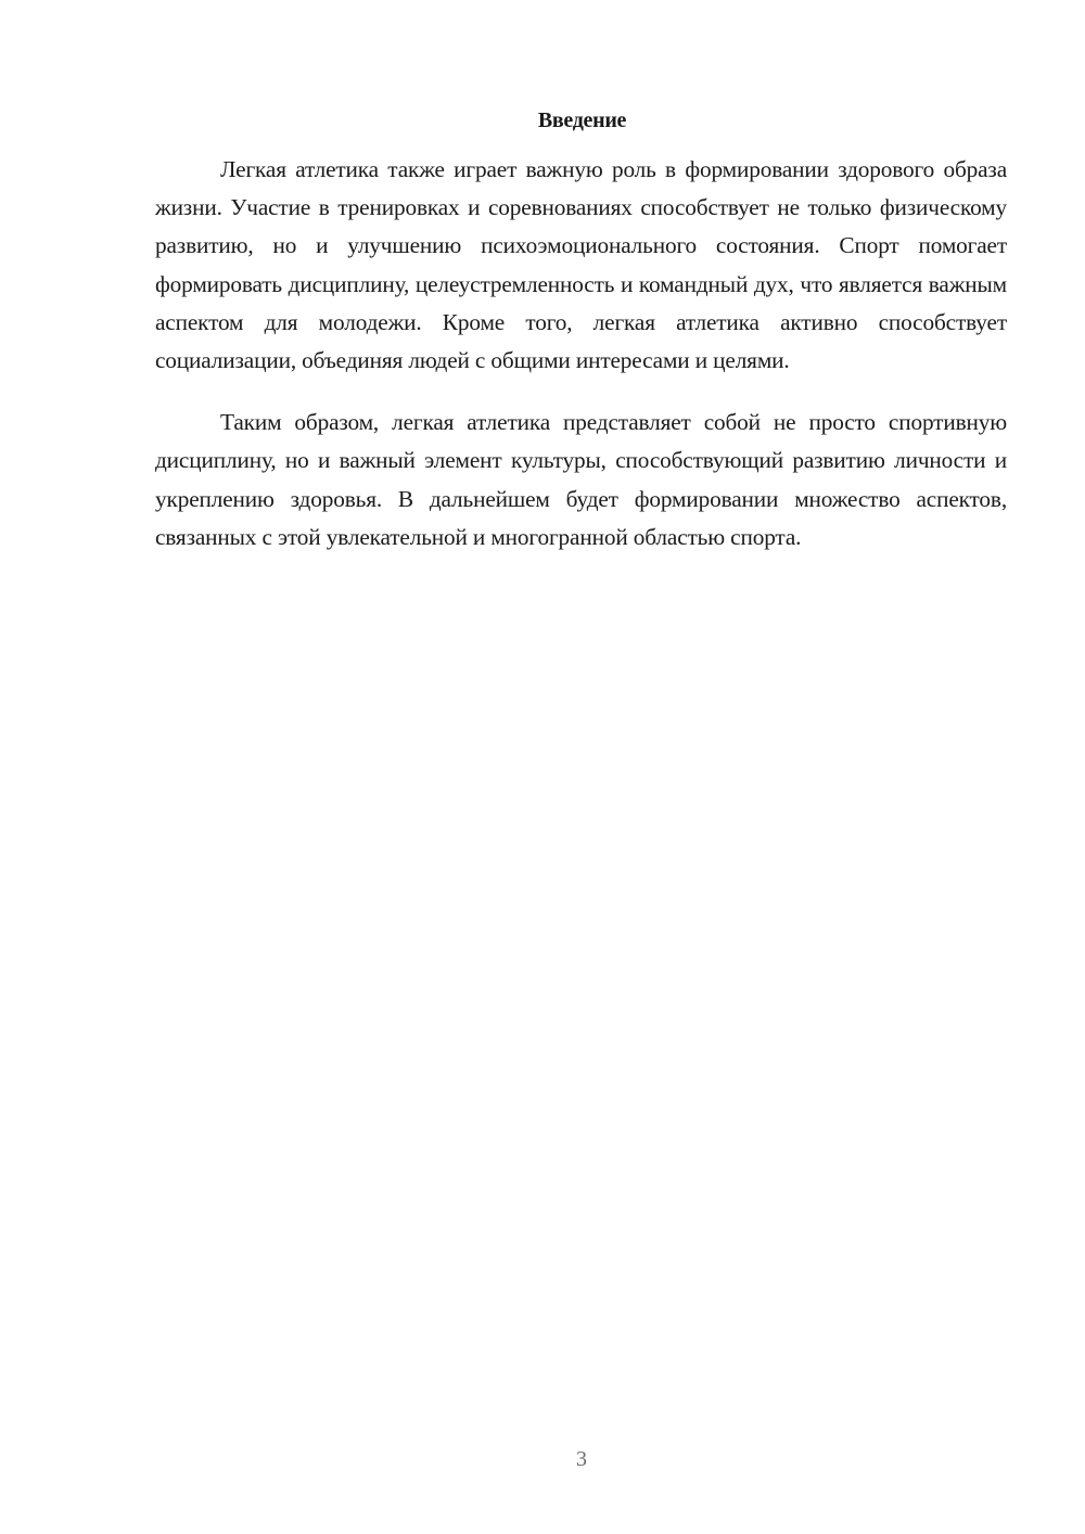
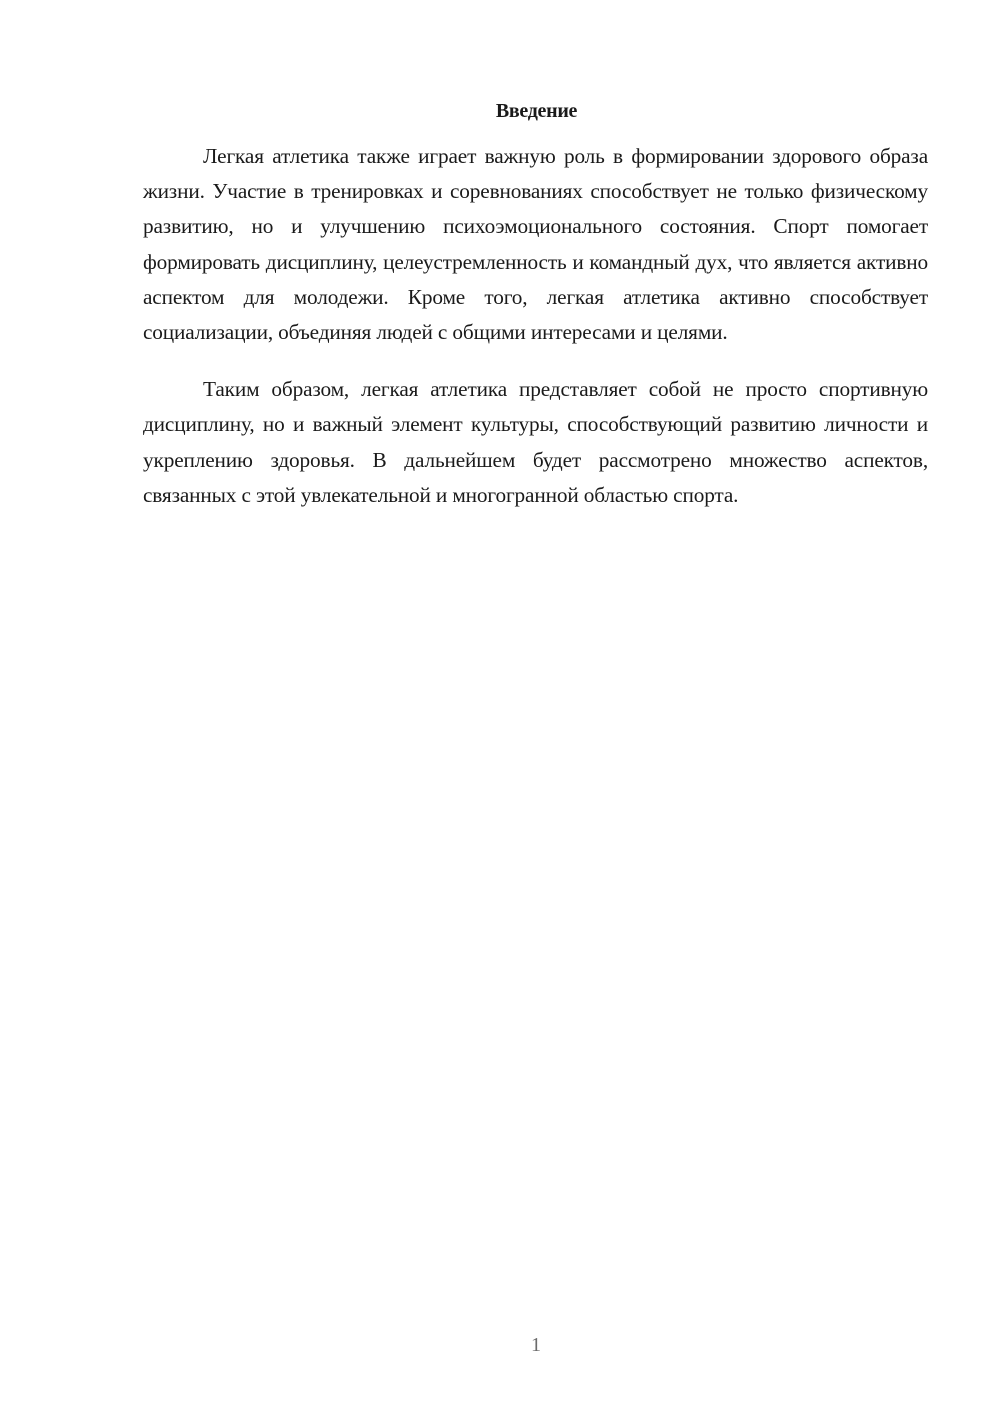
  Введение
- Легкая атлетика также играет важную роль в формировании здорового образа жизни. Участие в тренировках и соревнованиях способствует не только физическому развитию, но и улучшению психоэмоционального состояния. Спорт помогает формировать дисциплину, целеустремленность и командный дух, что является важным аспектом для молодежи. Кроме того, легкая атлетика активно способствует социализации, объединяя людей с общими интересами и целями.
+ Легкая атлетика также играет важную роль в формировании здорового образа жизни. Участие в тренировках и соревнованиях способствует не только физическому развитию, но и улучшению психоэмоционального состояния. Спорт помогает формировать дисциплину, целеустремленность и командный дух, что является активно аспектом для молодежи. Кроме того, легкая атлетика активно способствует социализации, объединяя людей с общими интересами и целями.
- Таким образом, легкая атлетика представляет собой не просто спортивную дисциплину, но и важный элемент культуры, способствующий развитию личности и укреплению здоровья. В дальнейшем будет формировании множество аспектов, связанных с этой увлекательной и многогранной областью спорта.
+ Таким образом, легкая атлетика представляет собой не просто спортивную дисциплину, но и важный элемент культуры, способствующий развитию личности и укреплению здоровья. В дальнейшем будет рассмотрено множество аспектов, связанных с этой увлекательной и многогранной областью спорта.
- 3
+ 1
